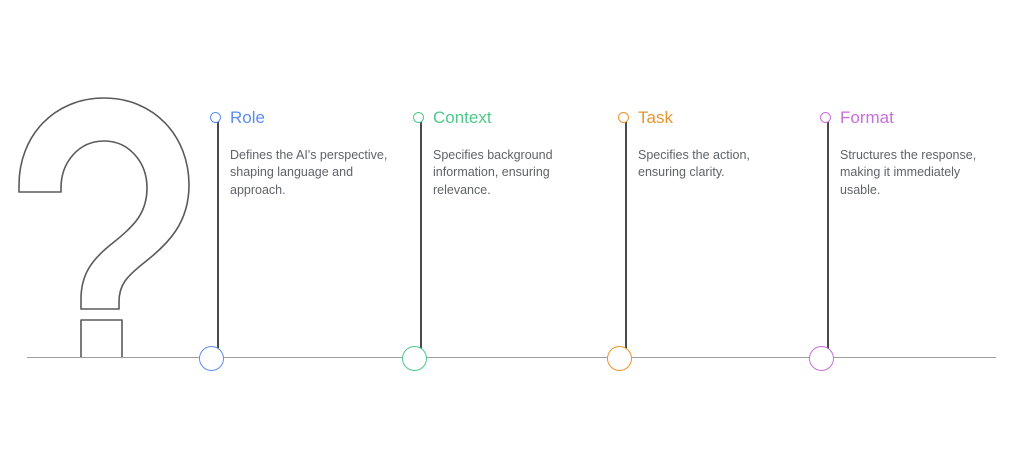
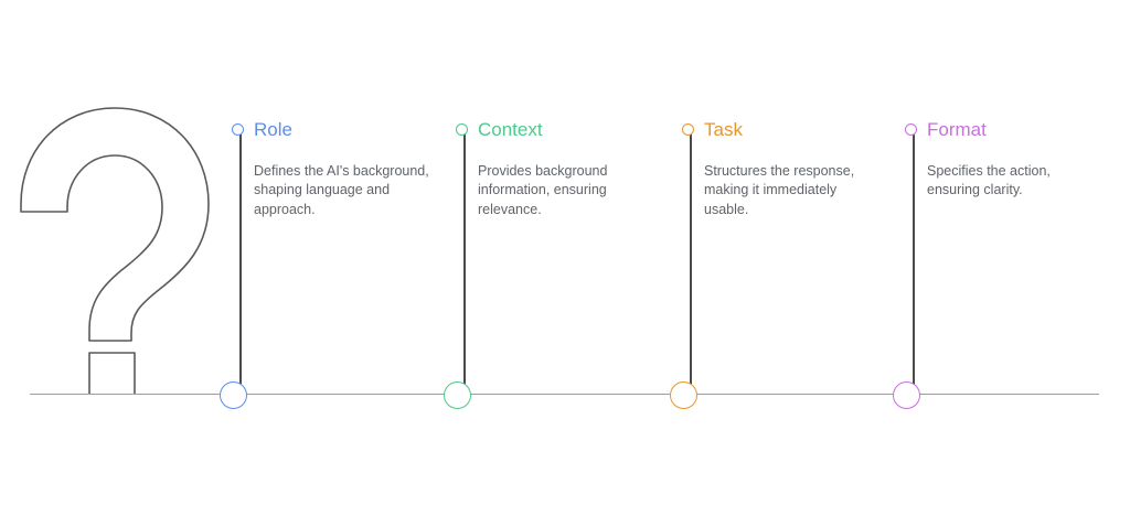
  Role
- Defines the AI's perspective, shaping language and approach.
+ Defines the AI's background, shaping language and approach.
  Context
- Specifies background information, ensuring relevance.
+ Provides background information, ensuring relevance.
  Task
- Specifies the action, ensuring clarity.
+ Structures the response, making it immediately usable.
  Format
- Structures the response, making it immediately usable.
+ Specifies the action, ensuring clarity.
